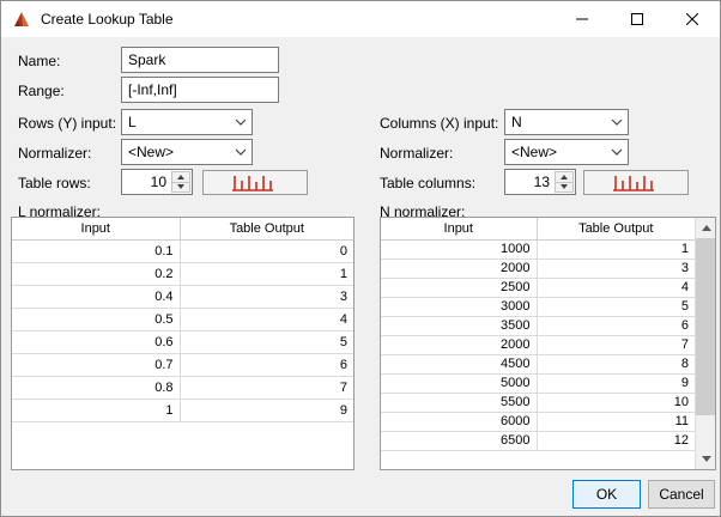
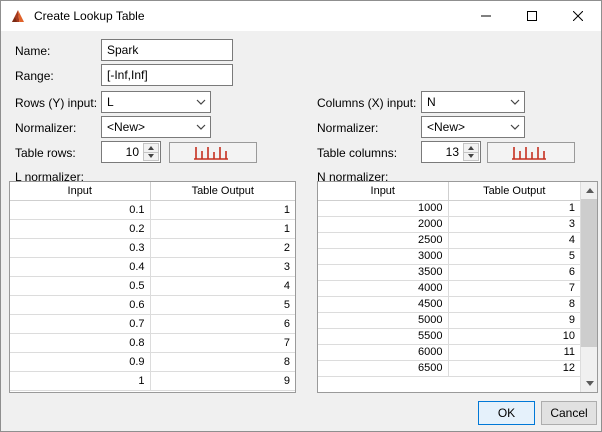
  Create Lookup Table
  Name:
  Spark
  Range:
  [-Inf,Inf]
  Rows (Y) input:
  L
  Columns (X) input:
  N
  Normalizer:
  <New>
  Normalizer:
  <New>
  Table rows:
  10
  Table columns:
  13
  L normalizer:
  Input	Table Output
- 0.1	0
+ 0.1	1
  0.2	1
+ 0.3	2
  0.4	3
  0.5	4
  0.6	5
  0.7	6
  0.8	7
+ 0.9	8
  1	9
  N normalizer:
  Input	Table Output
  1000	1
  2000	3
  2500	4
  3000	5
  3500	6
- 2000	7
+ 4000	7
  4500	8
  5000	9
  5500	10
  6000	11
  6500	12
  OK
  Cancel
